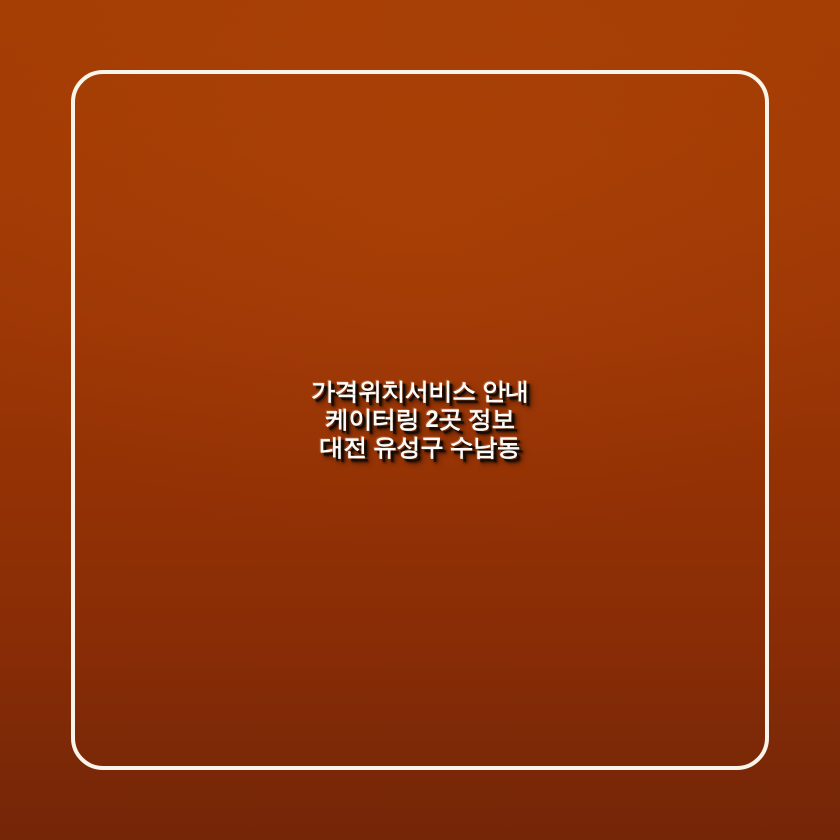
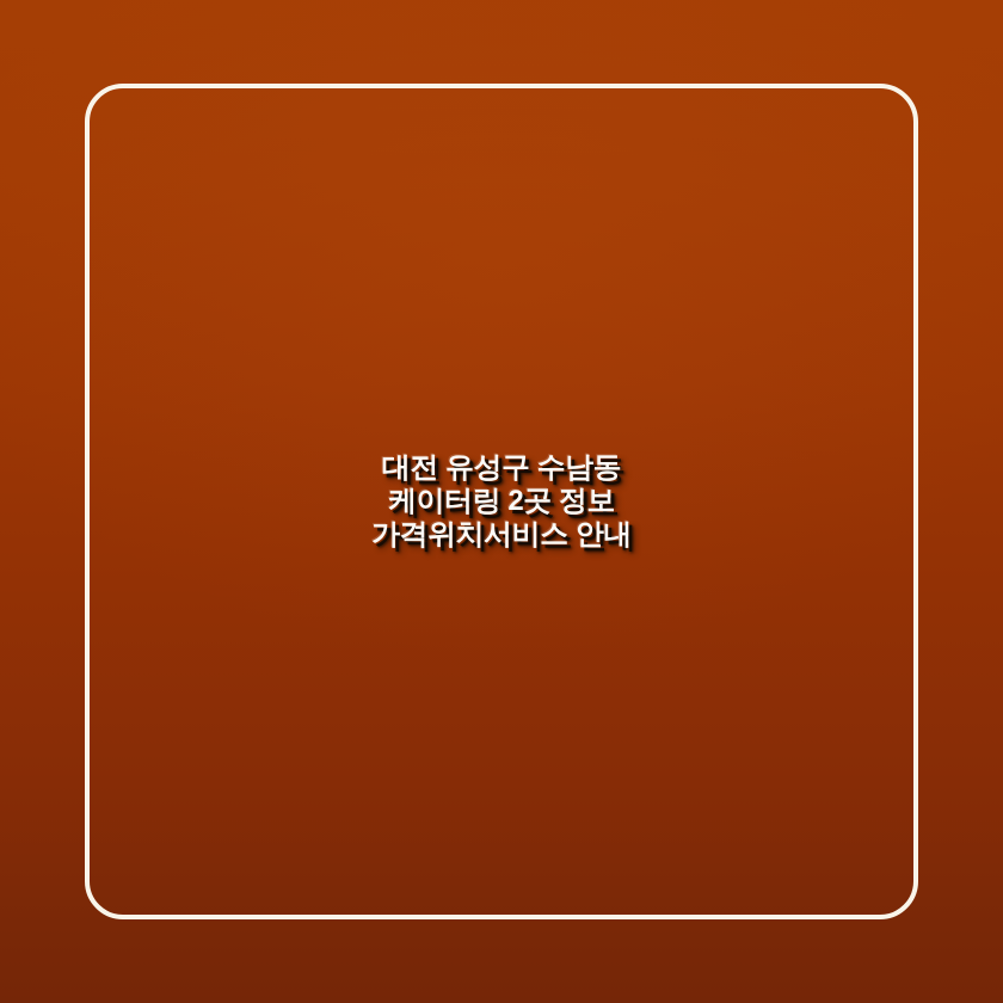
- 가격위치서비스 안내
+ 대전 유성구 수남동
  케이터링 2곳 정보
- 대전 유성구 수남동
+ 가격위치서비스 안내
